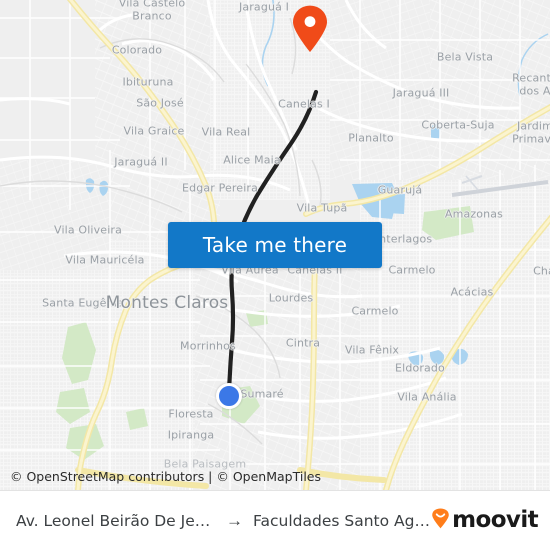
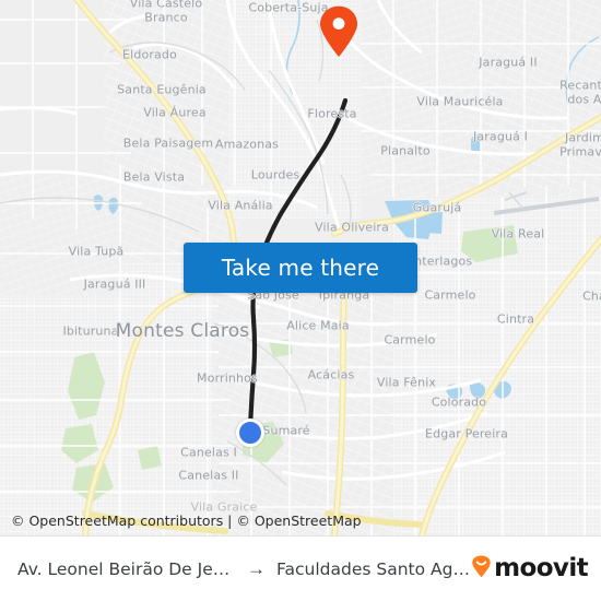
  Vila Castelo
  Branco
- Jaraguá I
+ Coberta-Suja
- Colorado
+ Eldorado
- Ibituruna
+ Santa Eugênia
- São José
+ Vila Áurea
- Vila Graice
+ Bela Paisagem
- Vila Real
+ Amazonas
- Jaraguá II
+ Bela Vista
- Alice Maia
+ Lourdes
- Edgar Pereira
+ Vila Anália
- Vila Oliveira
+ Vila Tupã
- Vila Mauricéla
+ Jaraguá III
- Santa Eugênia
+ Ibituruna
  Montes Claros
  Morrinhos
- Floresta
+ Canelas I
- Ipiranga
+ Canelas II
- Bela Paisagem
+ Vila Graice
  Sumaré
- Vila Áurea
+ São José
- Lourdes
+ Alice Maia
- Canelas II
+ Ipiranga
- Cintra
+ Acácias
- Canelas I
+ Floresta
  Planalto
- Bela Vista
+ Jaraguá II
- Jaraguá III
+ Vila Mauricéla
- Coberta-Suja
+ Jaraguá I
  Recant
  dos A
  Jardim
  Primav
  Guarujá
- Vila Tupã
+ Vila Oliveira
- Amazonas
+ Vila Real
  nterlagos
  Carmelo
  Carmelo
- Acácias
+ Cintra
  Vila Fênix
- Eldorado
+ Colorado
- Vila Anália
+ Edgar Pereira
  Take me there
- © OpenStreetMap contributors | © OpenMapTiles
+ © OpenStreetMap contributors | © OpenStreetMap
  Av. Leonel Beirão De Jesu
  →
  Faculdades Santo Ag…
  moovit
